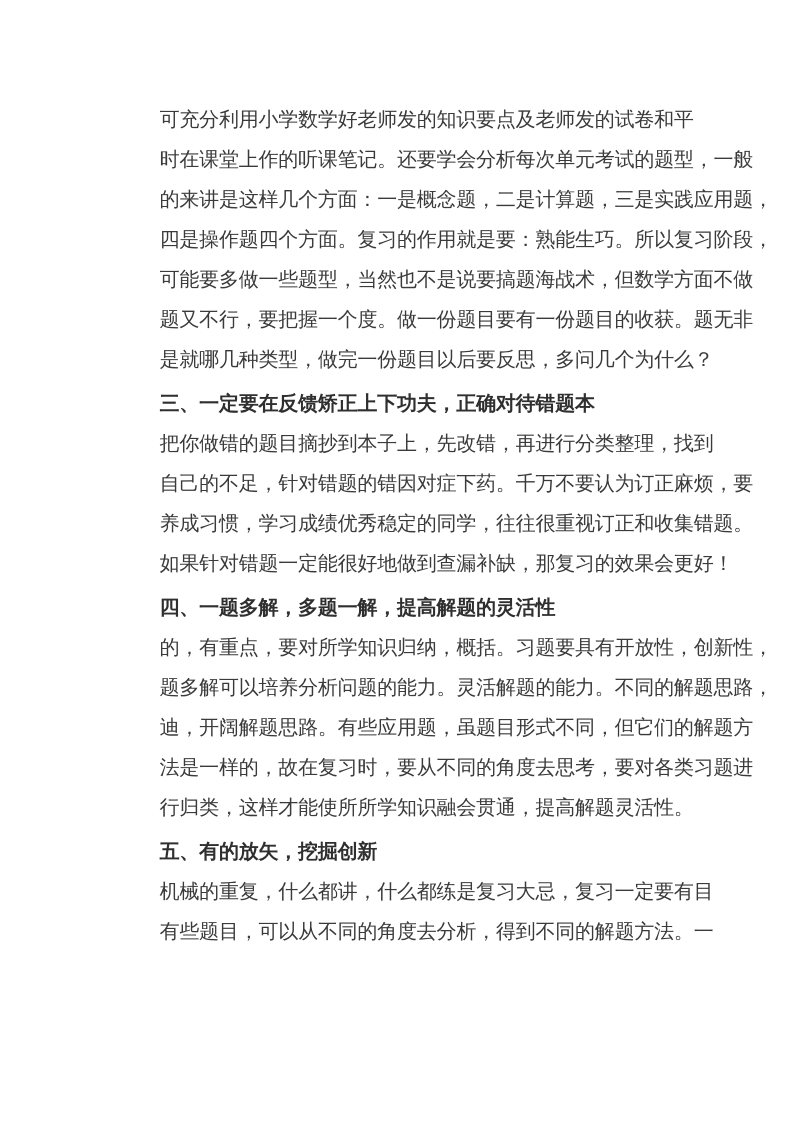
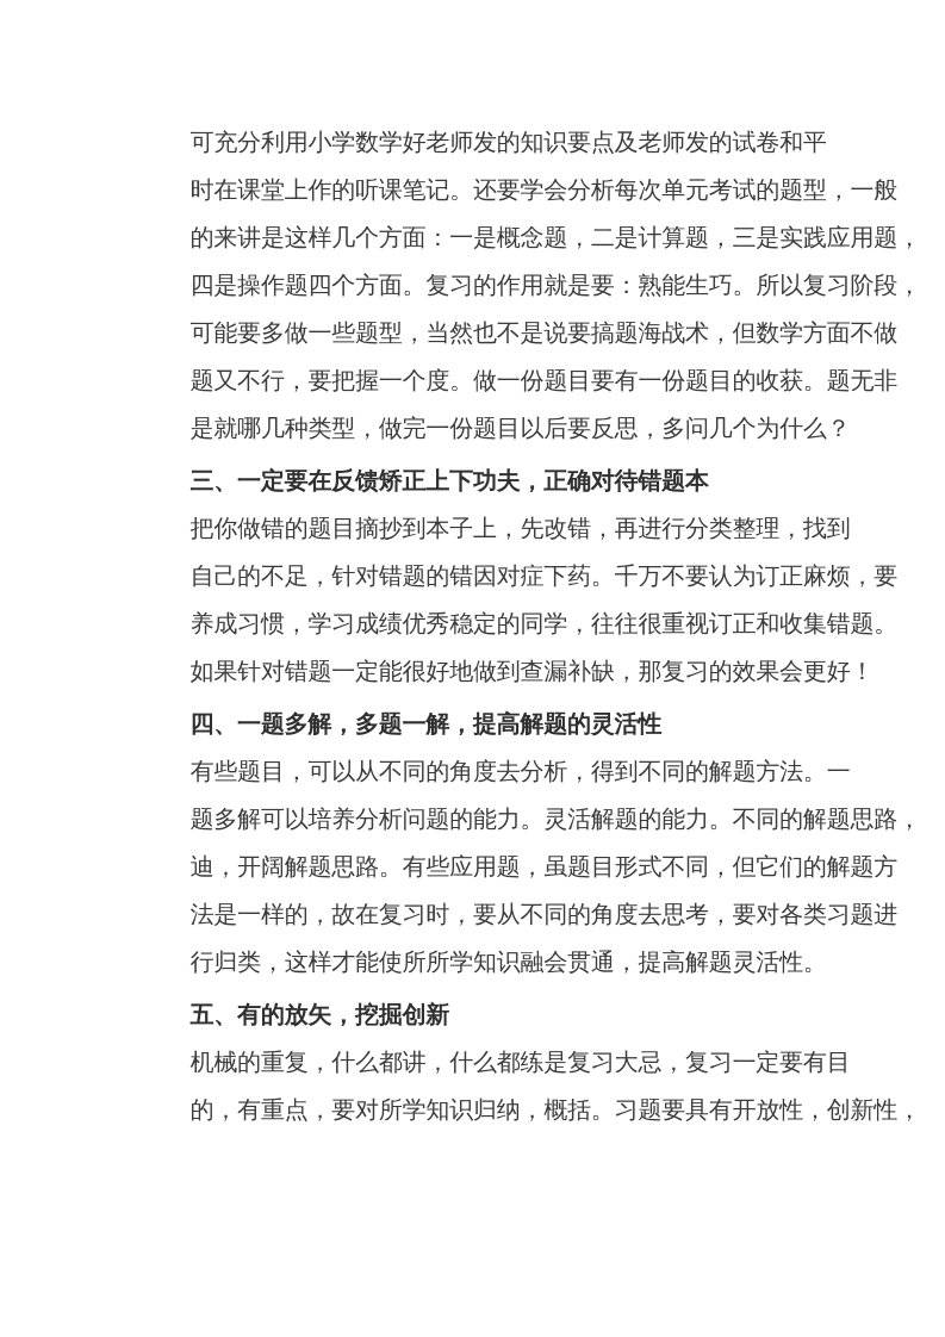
  可充分利用小学数学好老师发的知识要点及老师发的试卷和平
  时在课堂上作的听课笔记。还要学会分析每次单元考试的题型，一般
  的来讲是这样几个方面：一是概念题，二是计算题，三是实践应用题，
  四是操作题四个方面。复习的作用就是要：熟能生巧。所以复习阶段，
  可能要多做一些题型，当然也不是说要搞题海战术，但数学方面不做
  题又不行，要把握一个度。做一份题目要有一份题目的收获。题无非
  是就哪几种类型，做完一份题目以后要反思，多问几个为什么？
  三、一定要在反馈矫正上下功夫，正确对待错题本
  把你做错的题目摘抄到本子上，先改错，再进行分类整理，找到
  自己的不足，针对错题的错因对症下药。千万不要认为订正麻烦，要
  养成习惯，学习成绩优秀稳定的同学，往往很重视订正和收集错题。
  如果针对错题一定能很好地做到查漏补缺，那复习的效果会更好！
  四、一题多解，多题一解，提高解题的灵活性
- 的，有重点，要对所学知识归纳，概括。习题要具有开放性，创新性，
+ 有些题目，可以从不同的角度去分析，得到不同的解题方法。一
  题多解可以培养分析问题的能力。灵活解题的能力。不同的解题思路，
  迪，开阔解题思路。有些应用题，虽题目形式不同，但它们的解题方
  法是一样的，故在复习时，要从不同的角度去思考，要对各类习题进
  行归类，这样才能使所所学知识融会贯通，提高解题灵活性。
  五、有的放矢，挖掘创新
  机械的重复，什么都讲，什么都练是复习大忌，复习一定要有目
- 有些题目，可以从不同的角度去分析，得到不同的解题方法。一
+ 的，有重点，要对所学知识归纳，概括。习题要具有开放性，创新性，
